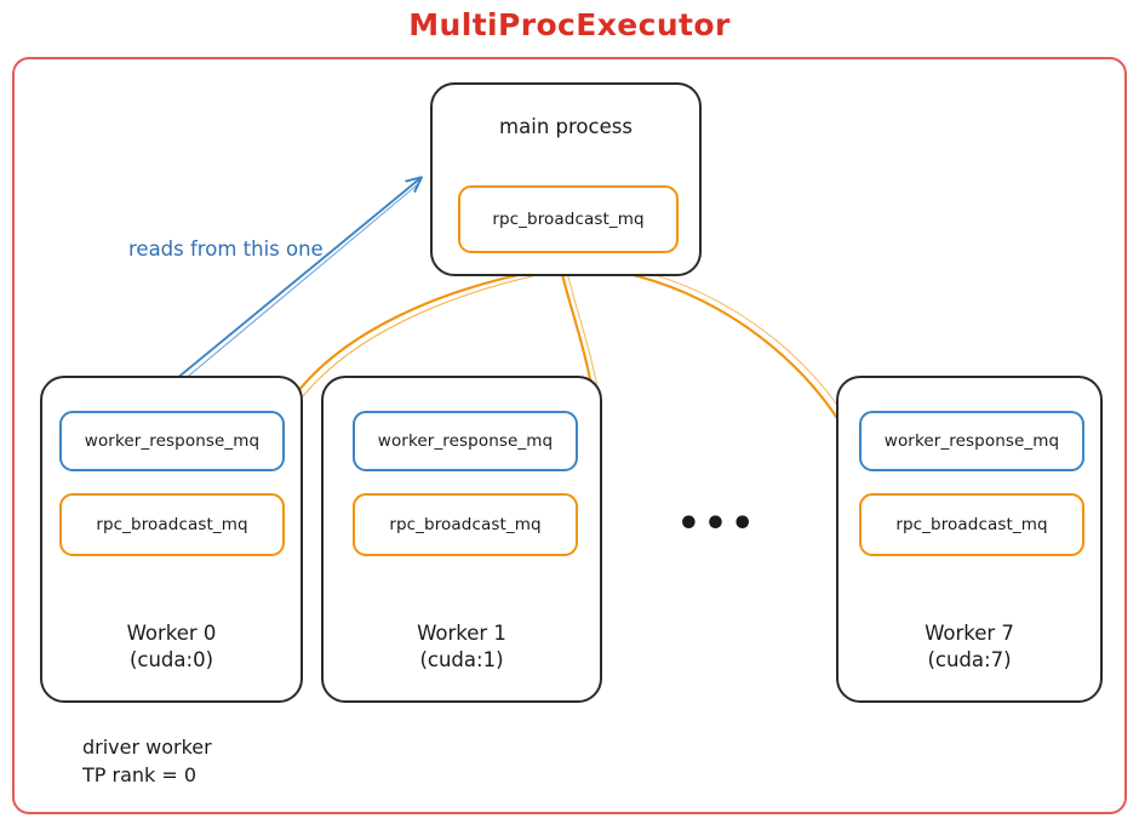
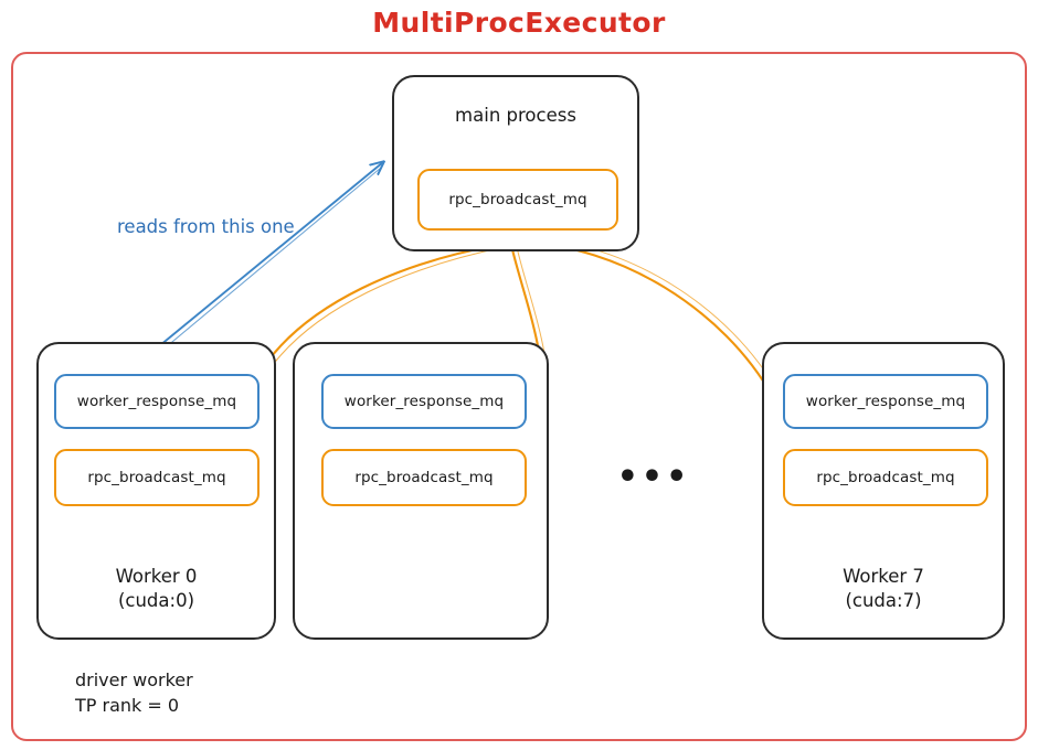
  MultiProcExecutor
  main process
  rpc_broadcast_mq
  worker_response_mq
  rpc_broadcast_mq
  Worker 0
  (cuda:0)
  worker_response_mq
  rpc_broadcast_mq
- Worker 1
- (cuda:1)
  •••
  worker_response_mq
  rpc_broadcast_mq
  Worker 7
  (cuda:7)
  reads from this one
  driver worker
  TP rank = 0
